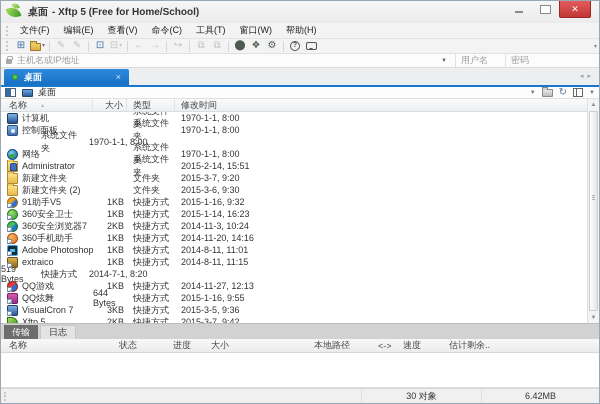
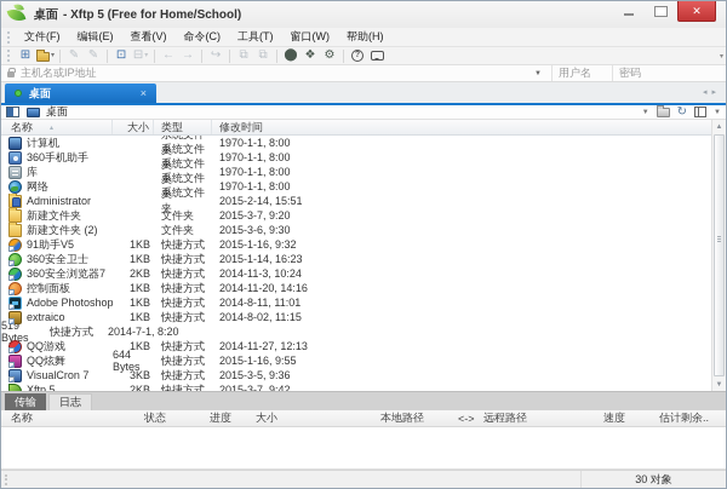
  桌面
  - Xftp 5 (Free for Home/School)
  文件(F)
  编辑(E)
  查看(V)
  命令(C)
  工具(T)
  窗口(W)
  帮助(H)
  ⊞
  ✎
  ✎
  ⊡
  ⊟
  ←
  →
  ↪
  ⧉
  ⧉
  ⬤
  ❖
  ⚙
  主机名或IP地址
  用户名
  密码
  桌面
  桌面
  名称
  大小
  类型
  修改时间
  计算机
  1970-1-1, 8:00
- 控制面板
+ 360手机助手
  系统文件
  1970-1-1, 8:00
+ 库
  系统文件
  1970-1-1, 8:00
  网络
  系统文件
  1970-1-1, 8:00
  Administrator
  系统文件
  2015-2-14, 15:51
  新建文件夹
  文件夹
  2015-3-7, 9:20
  新建文件夹 (2)
  文件夹
  2015-3-6, 9:30
  91助手V5
  1KB
  快捷方式
  2015-1-16, 9:32
  360安全卫士
  1KB
  快捷方式
  2015-1-14, 16:23
  360安全浏览器7
  2KB
  快捷方式
  2014-11-3, 10:24
- 360手机助手
+ 控制面板
  1KB
  快捷方式
  2014-11-20, 14:16
  Adobe Photoshop
  1KB
  快捷方式
  2014-8-11, 11:01
  extraico
  1KB
  快捷方式
- 2014-8-11, 11:15
+ 2014-8-02, 11:15
  519 Bytes
  快捷方式
  2014-7-1, 8:20
  QQ游戏
  1KB
  快捷方式
  2014-11-27, 12:13
  QQ炫舞
  644 Bytes
  快捷方式
  2015-1-16, 9:55
  VisualCron 7
  3KB
  快捷方式
  2015-3-5, 9:36
  Xftp 5
  2KB
  快捷方式
  2015-3-7, 9:42
  传输
  日志
  名称
  状态
  进度
  大小
  本地路径
  <->
+ 远程路径
  速度
  估计剩余..
  30 对象
- 6.42MB
